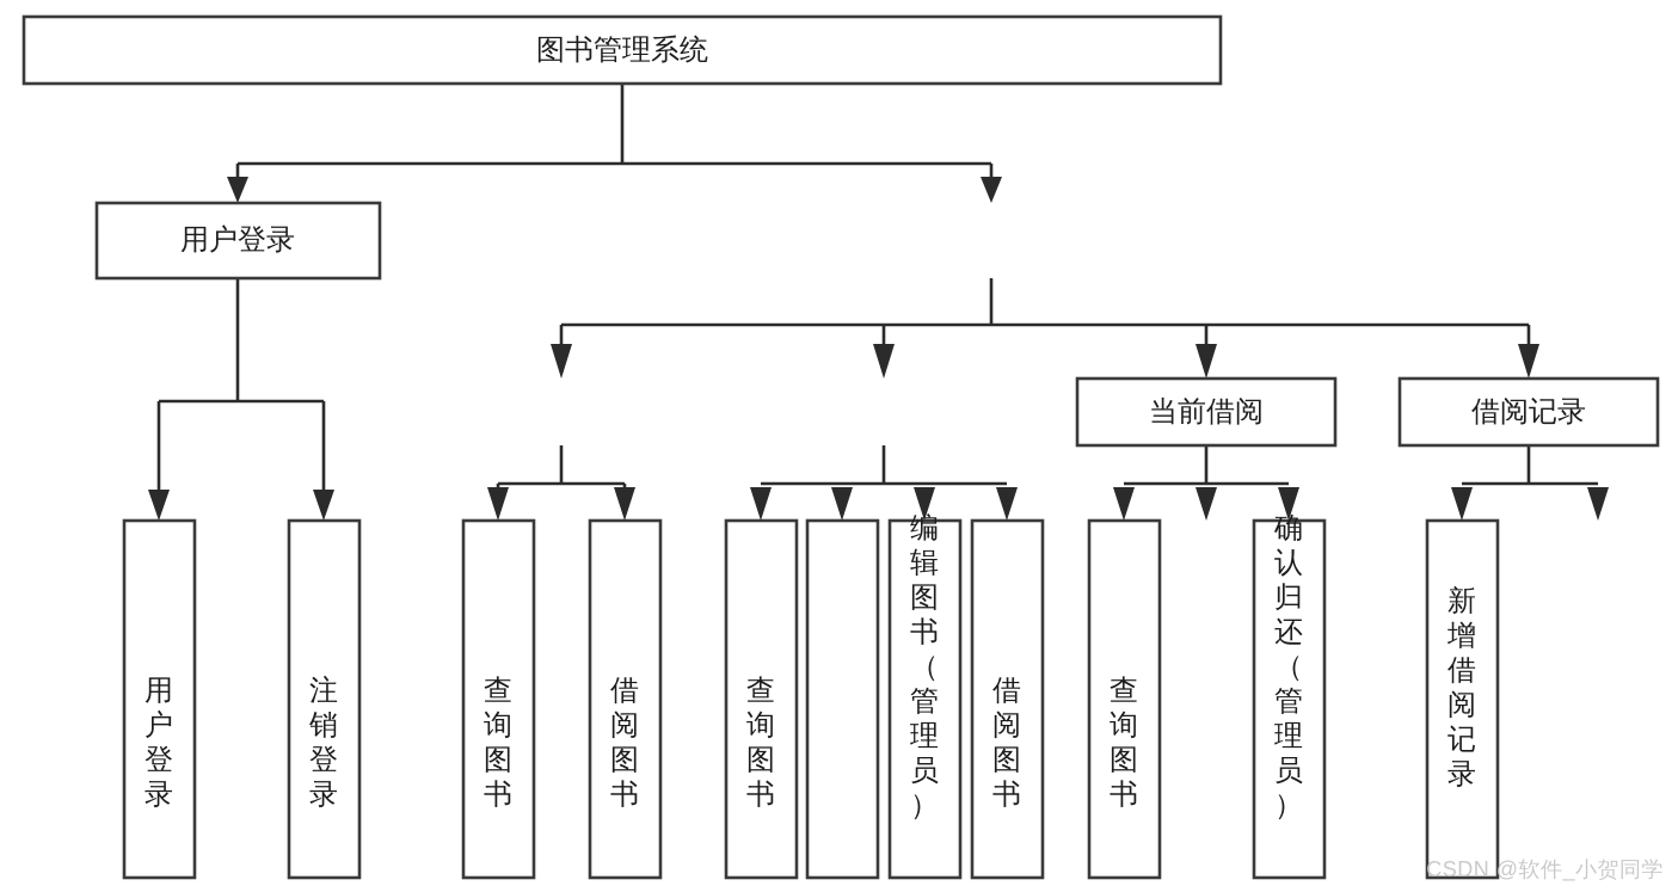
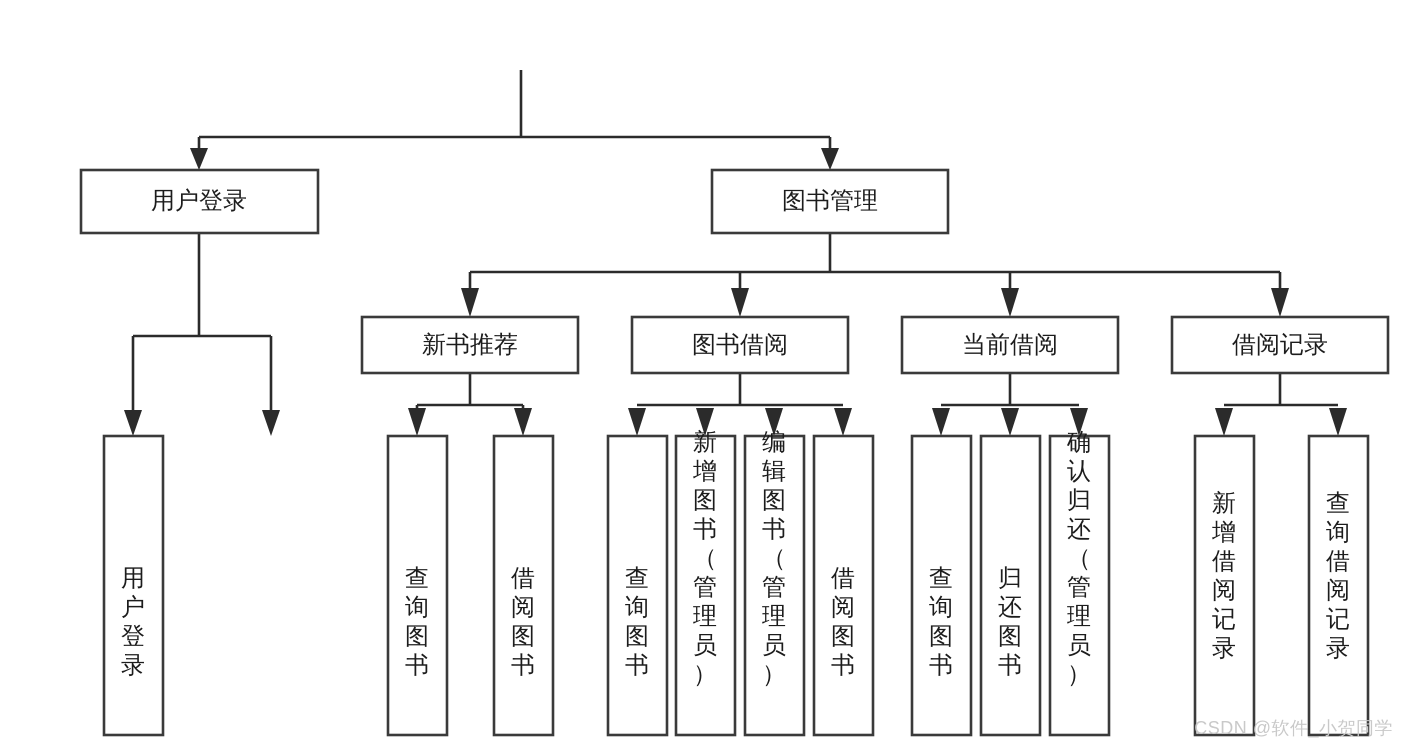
- 图书管理系统
  用户登录
+ 图书管理
+ 新书推荐
+ 图书借阅
  当前借阅
  借阅记录
  用户登录
- 注销登录
  查询图书
  借阅图书
  查询图书
+ 新增图书（管理员）
  编辑图书（管理员）
  借阅图书
  查询图书
+ 归还图书
  确认归还（管理员）
  新增借阅记录
+ 查询借阅记录
  CSDN @软件_小贺同学
